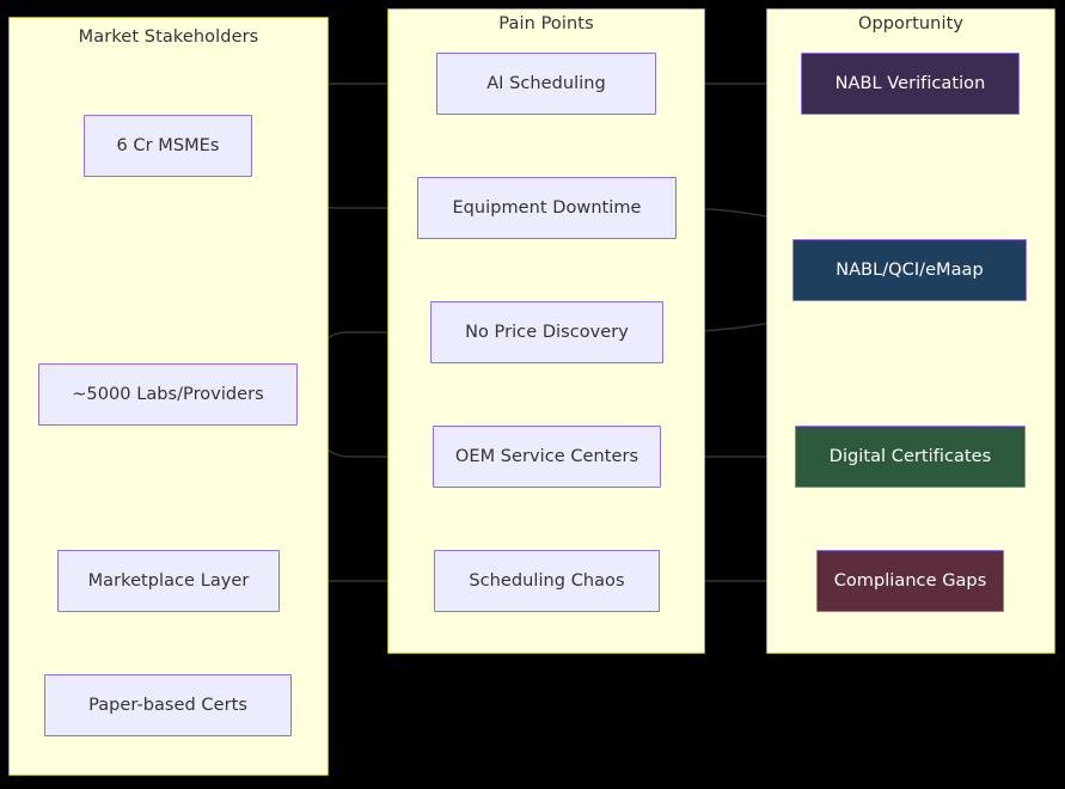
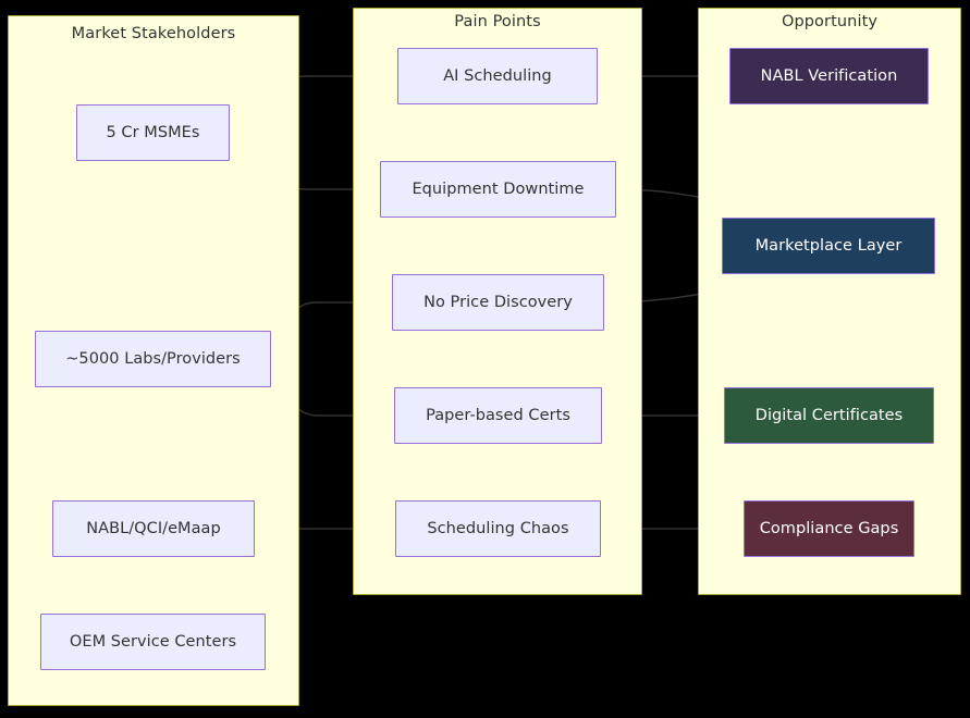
  Market Stakeholders
  Pain Points
  Opportunity
- 6 Cr MSMEs
+ 5 Cr MSMEs
  ~5000 Labs/Providers
- Marketplace Layer
+ NABL/QCI/eMaap
- Paper-based Certs
+ OEM Service Centers
  AI Scheduling
  Equipment Downtime
  No Price Discovery
- OEM Service Centers
+ Paper-based Certs
  Scheduling Chaos
  NABL Verification
- NABL/QCI/eMaap
+ Marketplace Layer
  Digital Certificates
  Compliance Gaps
